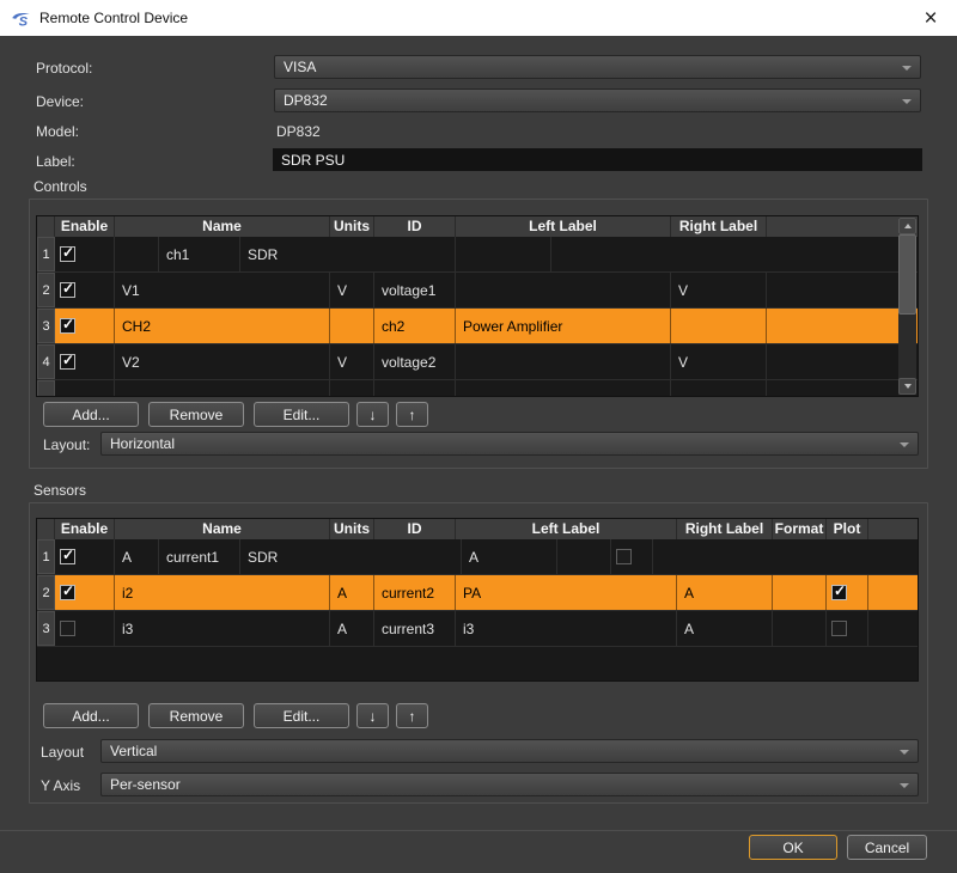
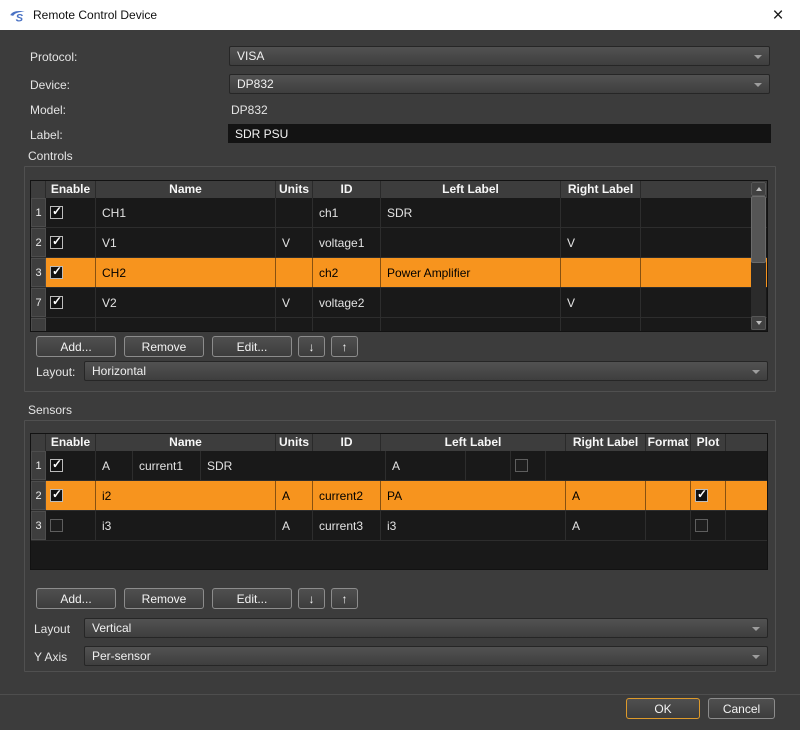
  S
  Remote Control Device
  ×
  Protocol:
  VISA
  Device:
  DP832
  Model:
  DP832
  Label:
  SDR PSU
  Controls
  Enable
  Name
  Units
  ID
  Left Label
  Right Label
  1
+ CH1
  ch1
  SDR
  2
  V1
  V
  voltage1
  V
  3
  CH2
  ch2
  Power Amplifier
- 4
+ 7
  V2
  V
  voltage2
  V
  Add...
  Remove
  Edit...
  ↓
  ↑
  Layout:
  Horizontal
  Sensors
  Enable
  Name
  Units
  ID
  Left Label
  Right Label
  Format
  Plot
  1
  A
  current1
  SDR
  A
  2
  i2
  A
  current2
  PA
  A
  3
  i3
  A
  current3
  i3
  A
  Add...
  Remove
  Edit...
  ↓
  ↑
  Layout
  Vertical
  Y Axis
  Per-sensor
  OK
  Cancel
